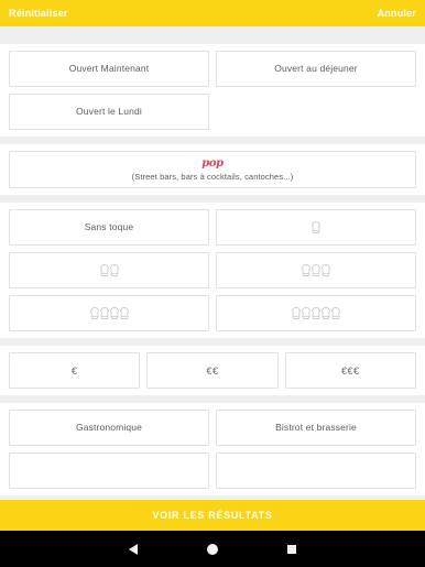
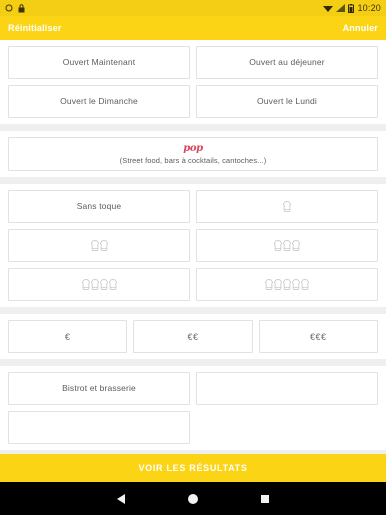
+ 10:20
  Réinitialiser
  Annuler
  Ouvert Maintenant
  Ouvert au déjeuner
+ Ouvert le Dimanche
  Ouvert le Lundi
  pop
- (Street bars, bars à cocktails, cantoches...)
+ (Street food, bars à cocktails, cantoches...)
  Sans toque
  €
  €€
  €€€
- Gastronomique
  Bistrot et brasserie
  VOIR LES RÉSULTATS
